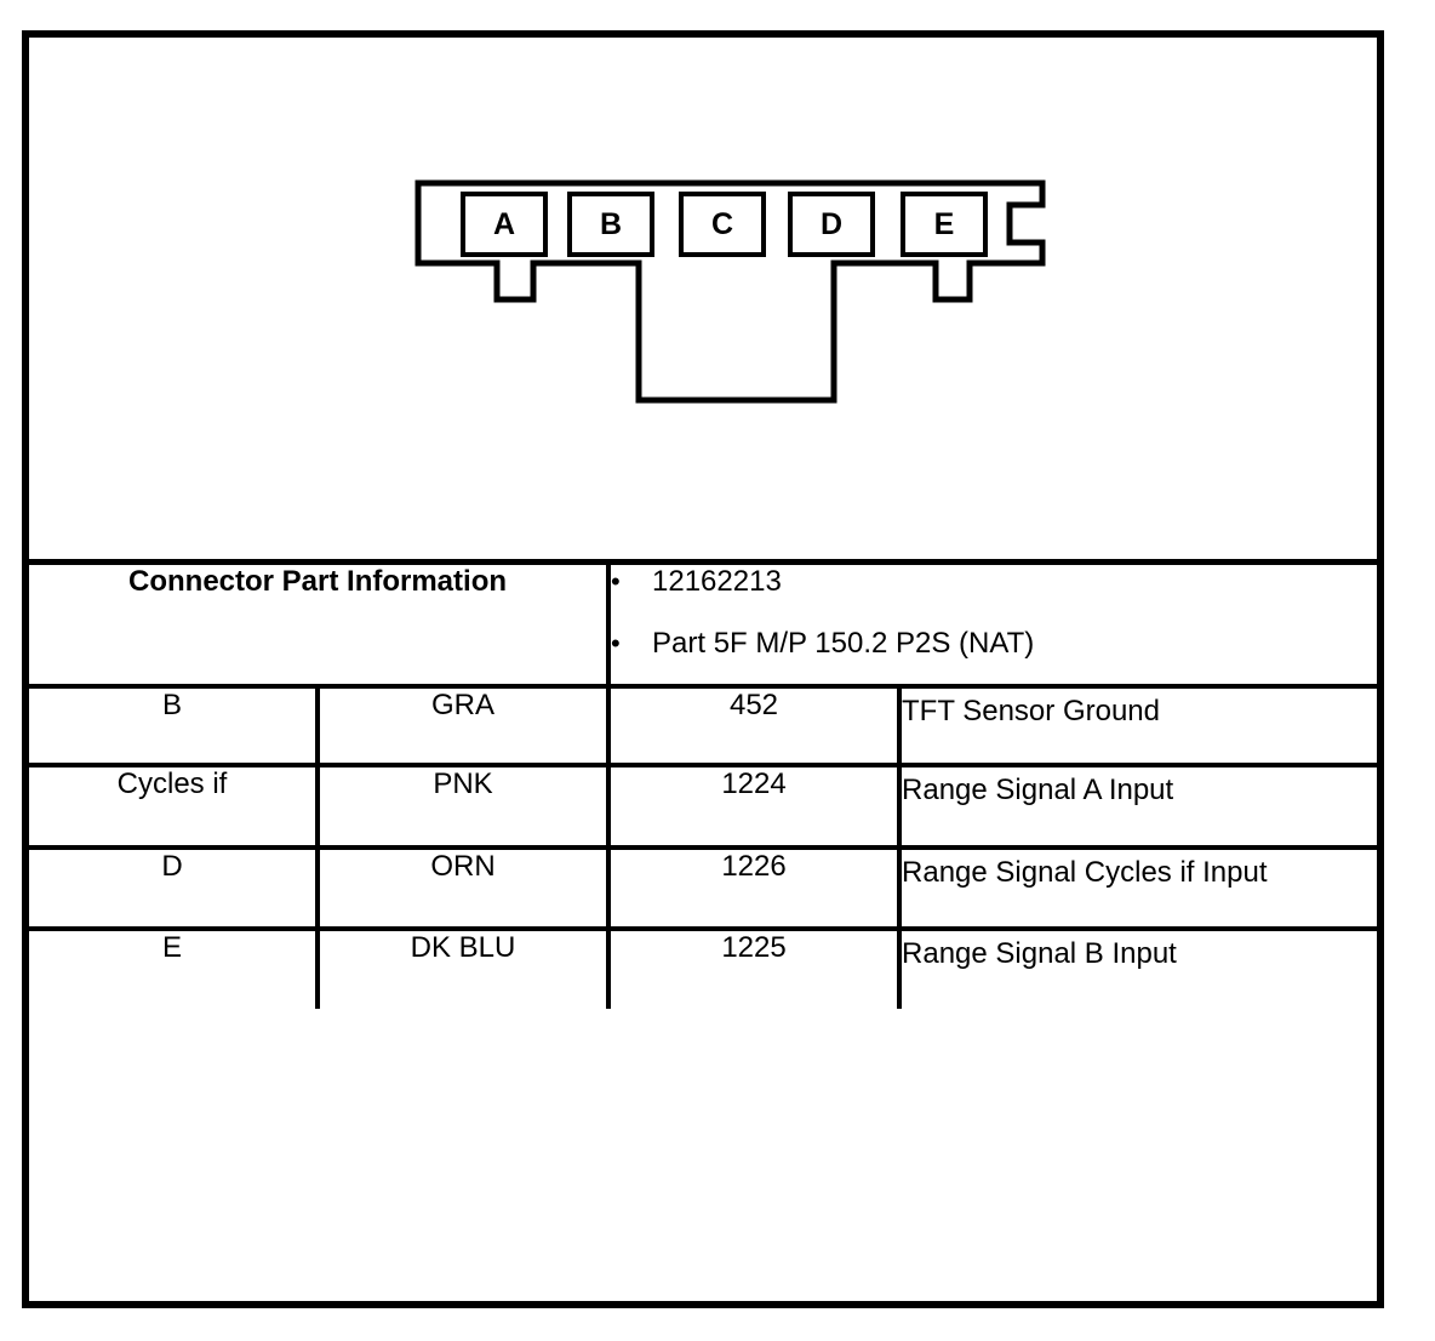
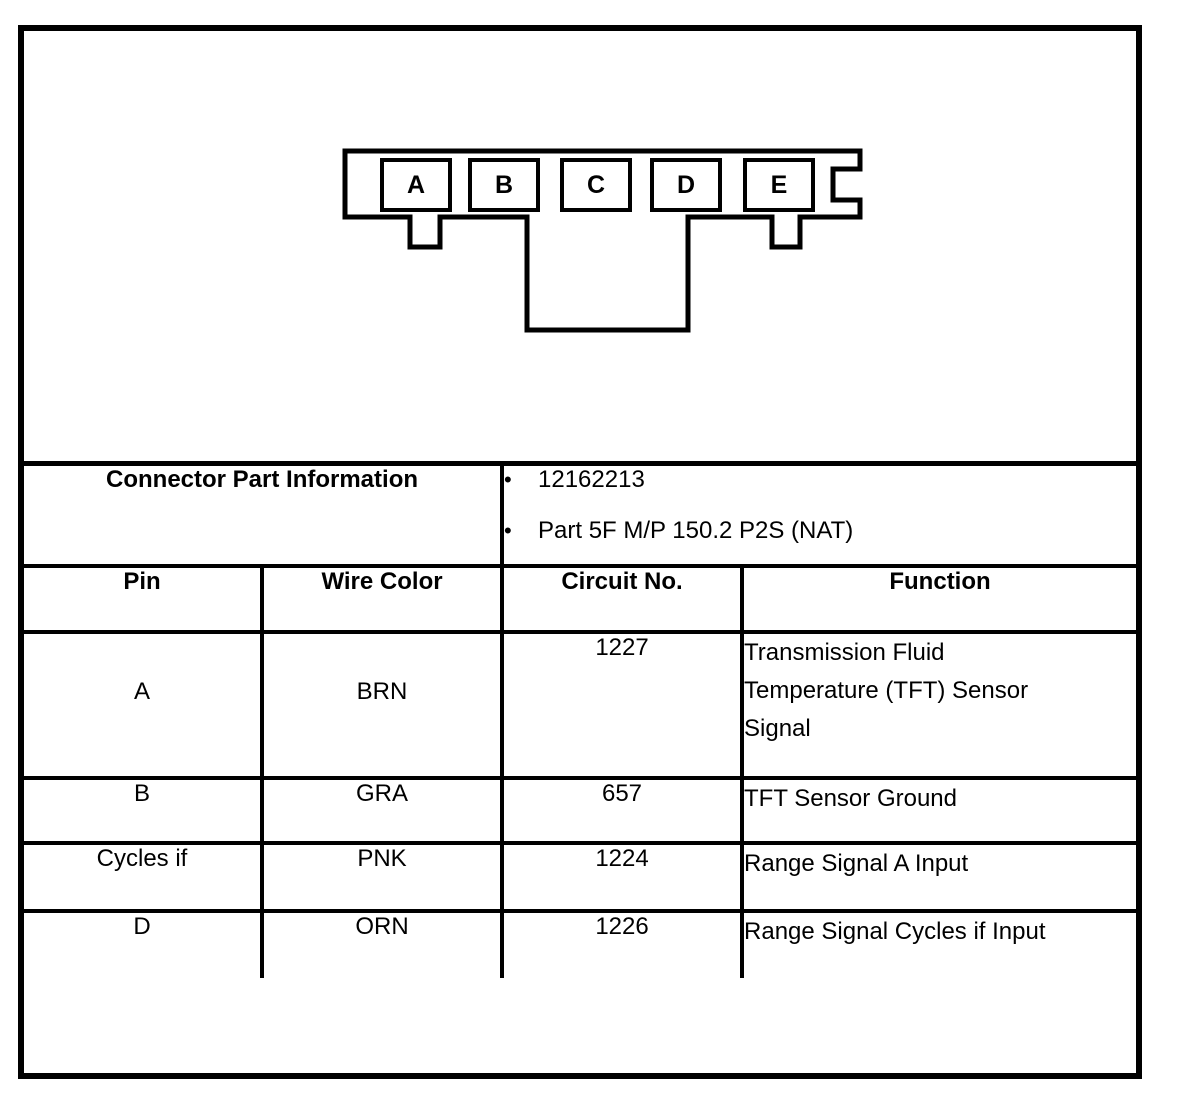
  A
  B
  C
  D
  E
  Connector Part Information	• 12162213 • Part 5F M/P 150.2 P2S (NAT)
+ Pin	Wire Color	Circuit No.	Function
+ A	BRN	1227	Transmission Fluid Temperature (TFT) Sensor Signal
- B	GRA	452	TFT Sensor Ground
+ B	GRA	657	TFT Sensor Ground
  Cycles if	PNK	1224	Range Signal A Input
  D	ORN	1226	Range Signal Cycles if Input
- E	DK BLU	1225	Range Signal B Input
